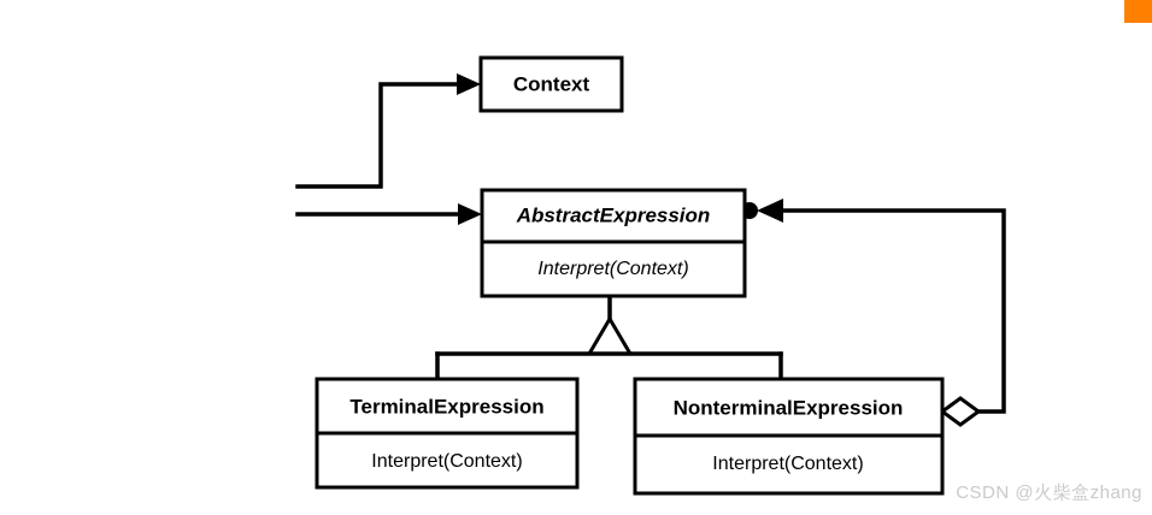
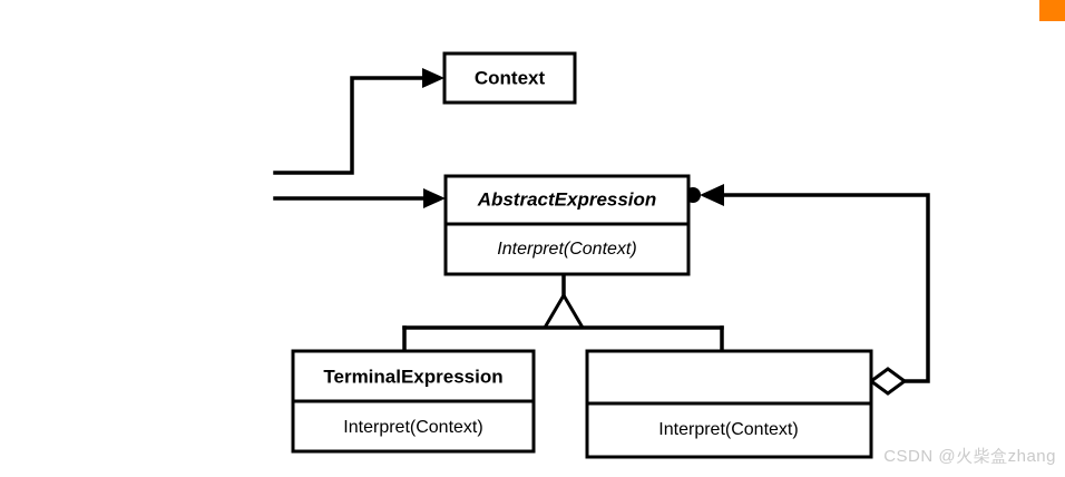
  Context
  AbstractExpression
  Interpret(Context)
  TerminalExpression
  Interpret(Context)
- NonterminalExpression
  Interpret(Context)
  CSDN @火柴盒zhang
